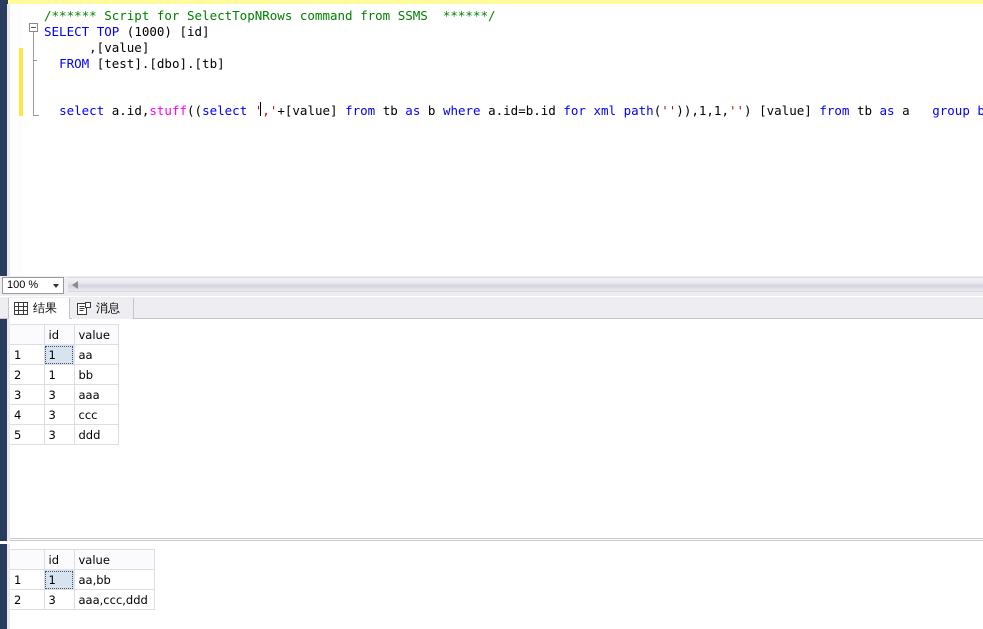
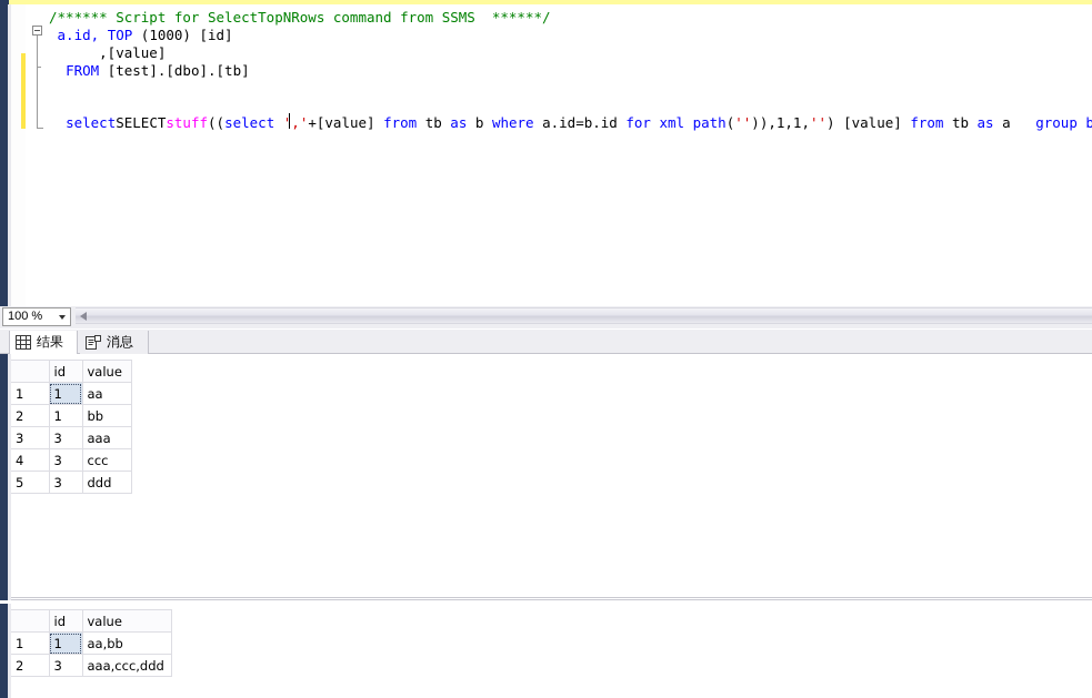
  /****** Script for SelectTopNRows command from SSMS ******/
- SELECT TOP (1000) [id]
+ a.id, TOP (1000) [id]
  ,[value]
  FROM [test].[dbo].[tb]
- select a.id,stuff((select ','+[value] from tb as b where a.id=b.id for xml path('')),1,1,'') [value] from tb as a group b
+ selectSELECTstuff((select ','+[value] from tb as b where a.id=b.id for xml path('')),1,1,'') [value] from tb as a group b
  100 %
  结果
  消息
  	id	value
  1	1	aa
  2	1	bb
  3	3	aaa
  4	3	ccc
  5	3	ddd
  	id	value
  1	1	aa,bb
  2	3	aaa,ccc,ddd
